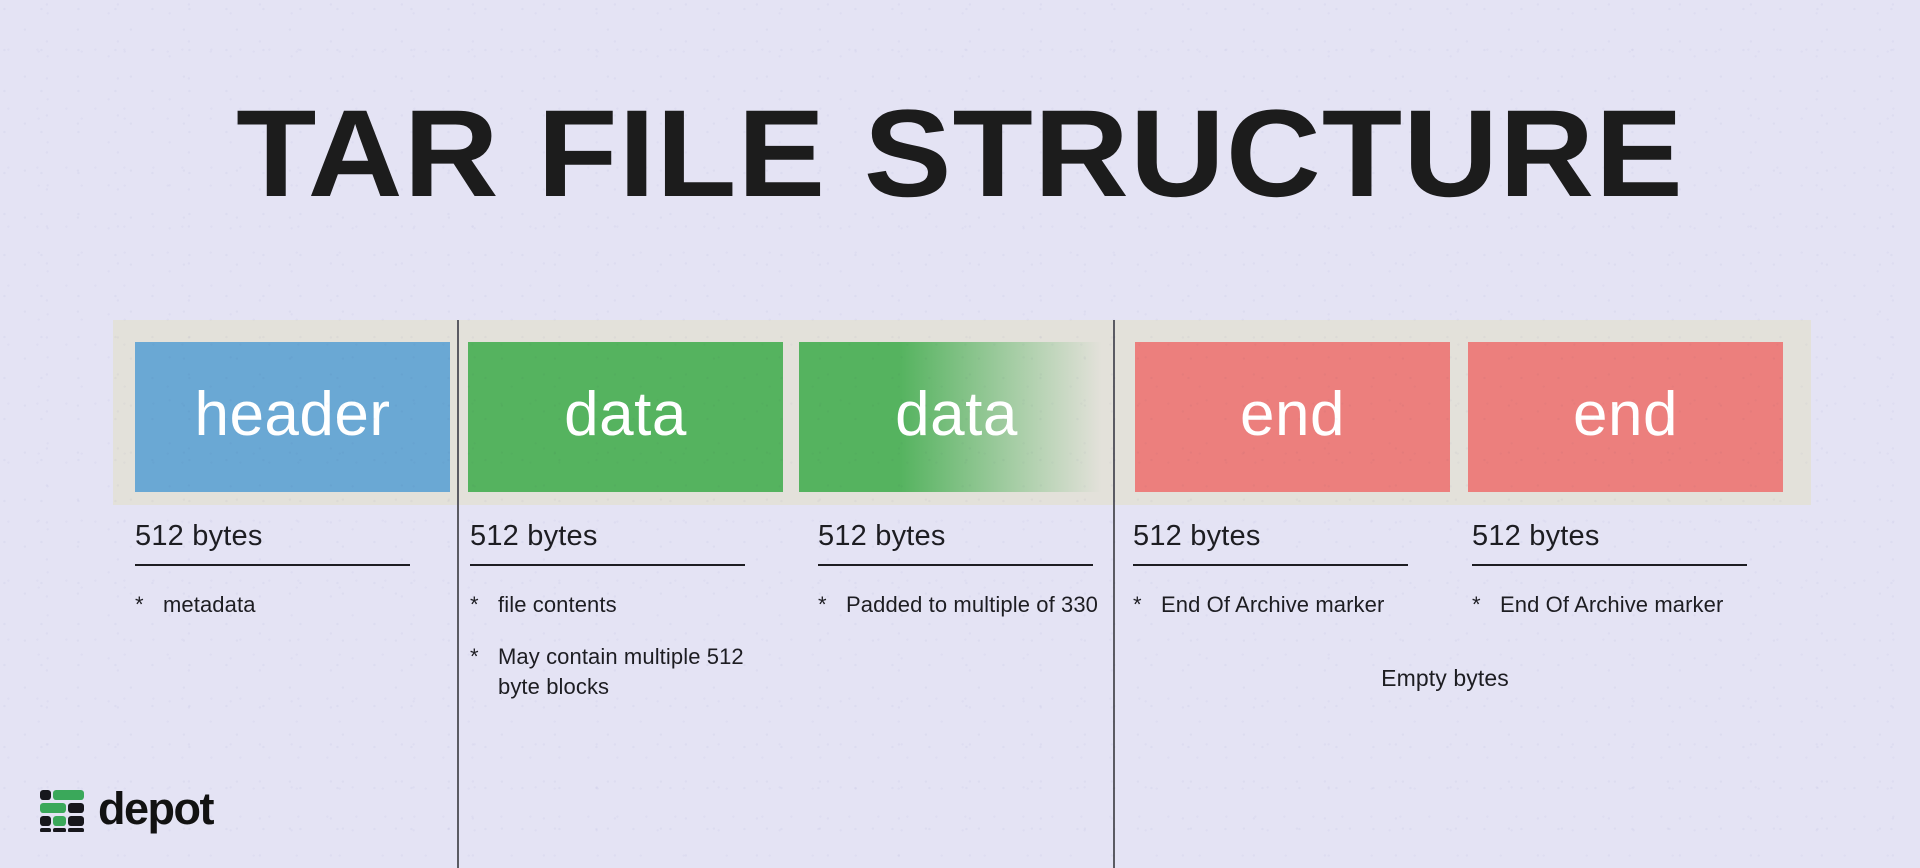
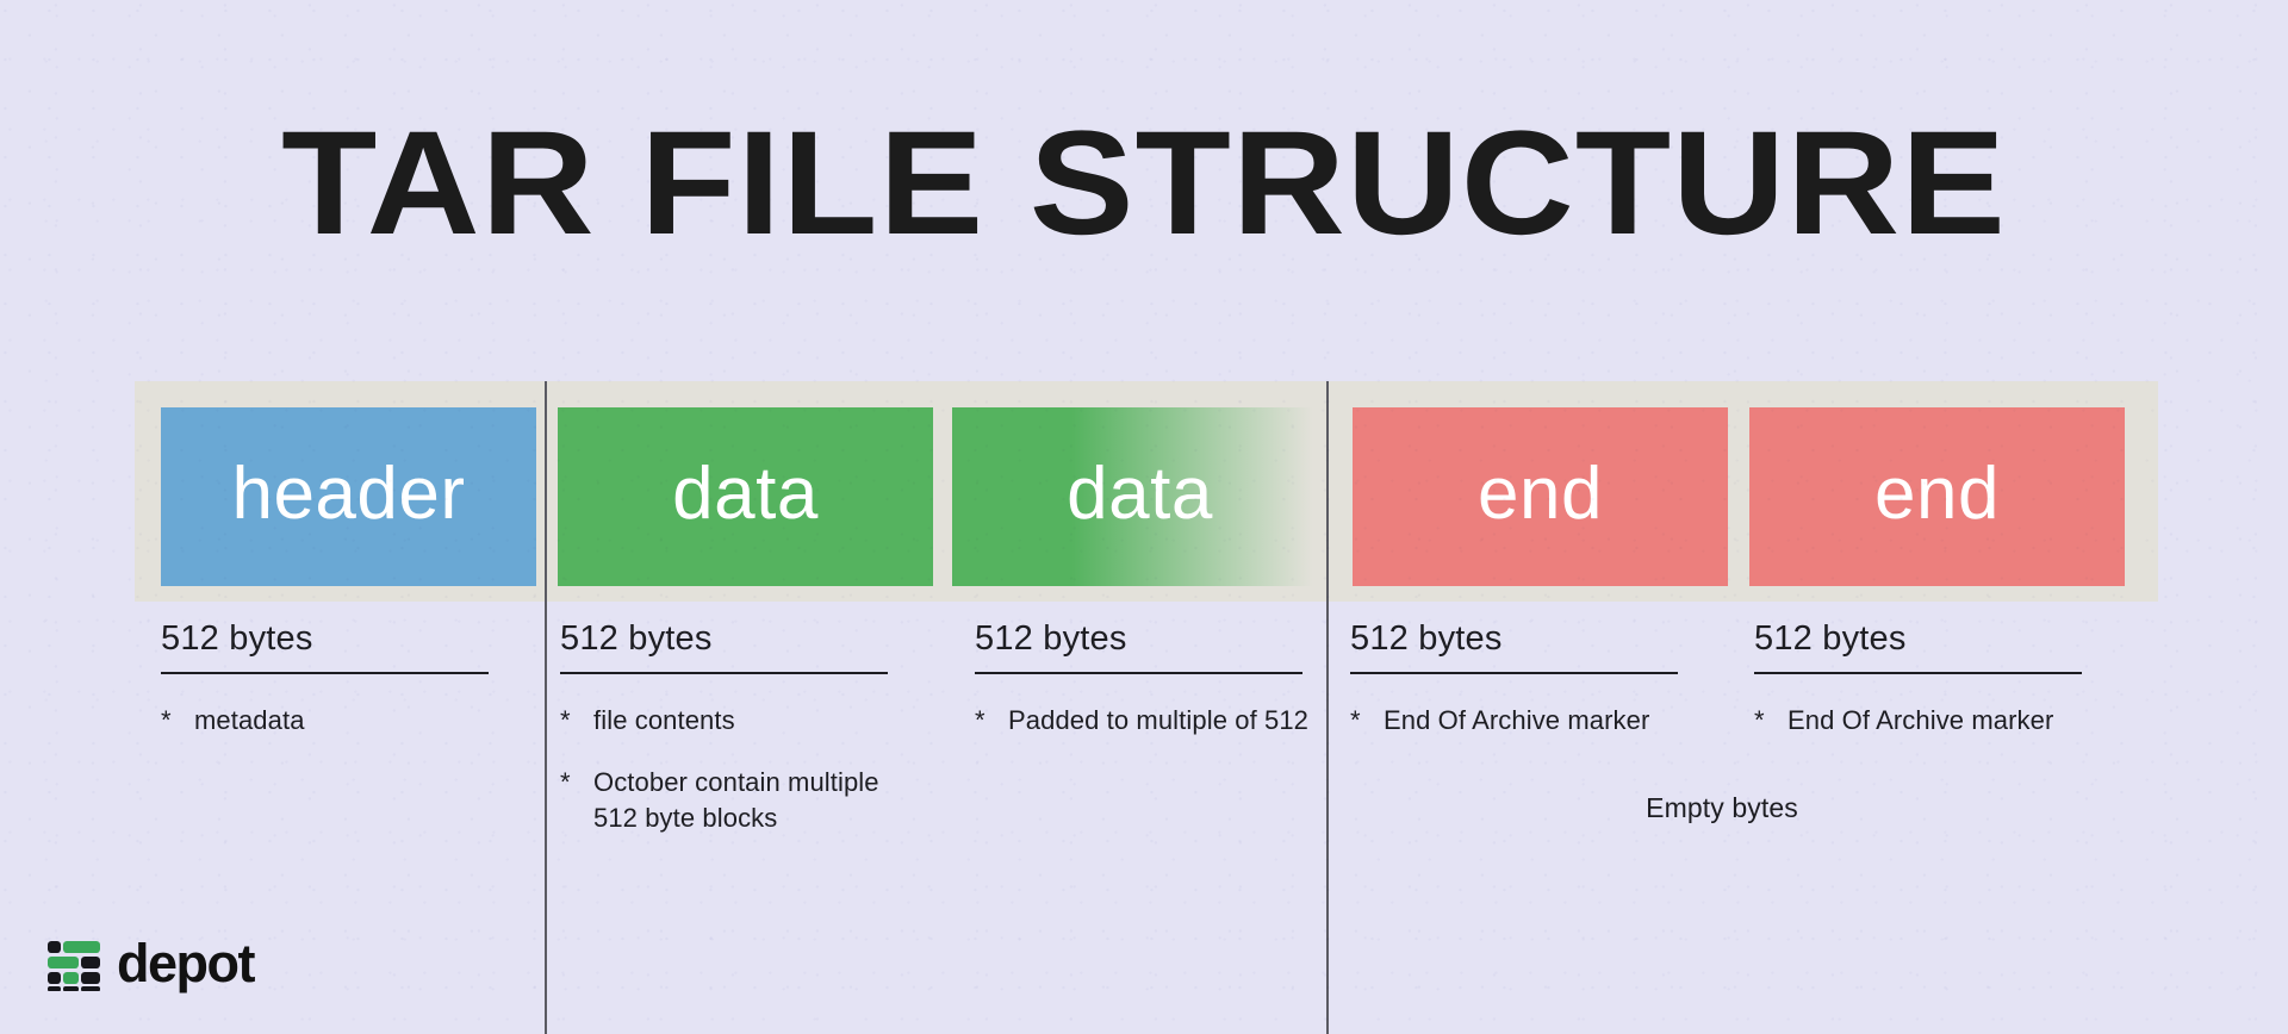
  TAR FILE STRUCTURE
  header
  data
  data
  end
  end
  512 bytes
  *
  metadata
  512 bytes
  *
  file contents
  *
- May contain multiple 512 byte blocks
+ October contain multiple 512 byte blocks
  512 bytes
  *
- Padded to multiple of 330
+ Padded to multiple of 512
  512 bytes
  *
  End Of Archive marker
  512 bytes
  *
  End Of Archive marker
  Empty bytes
  depot
